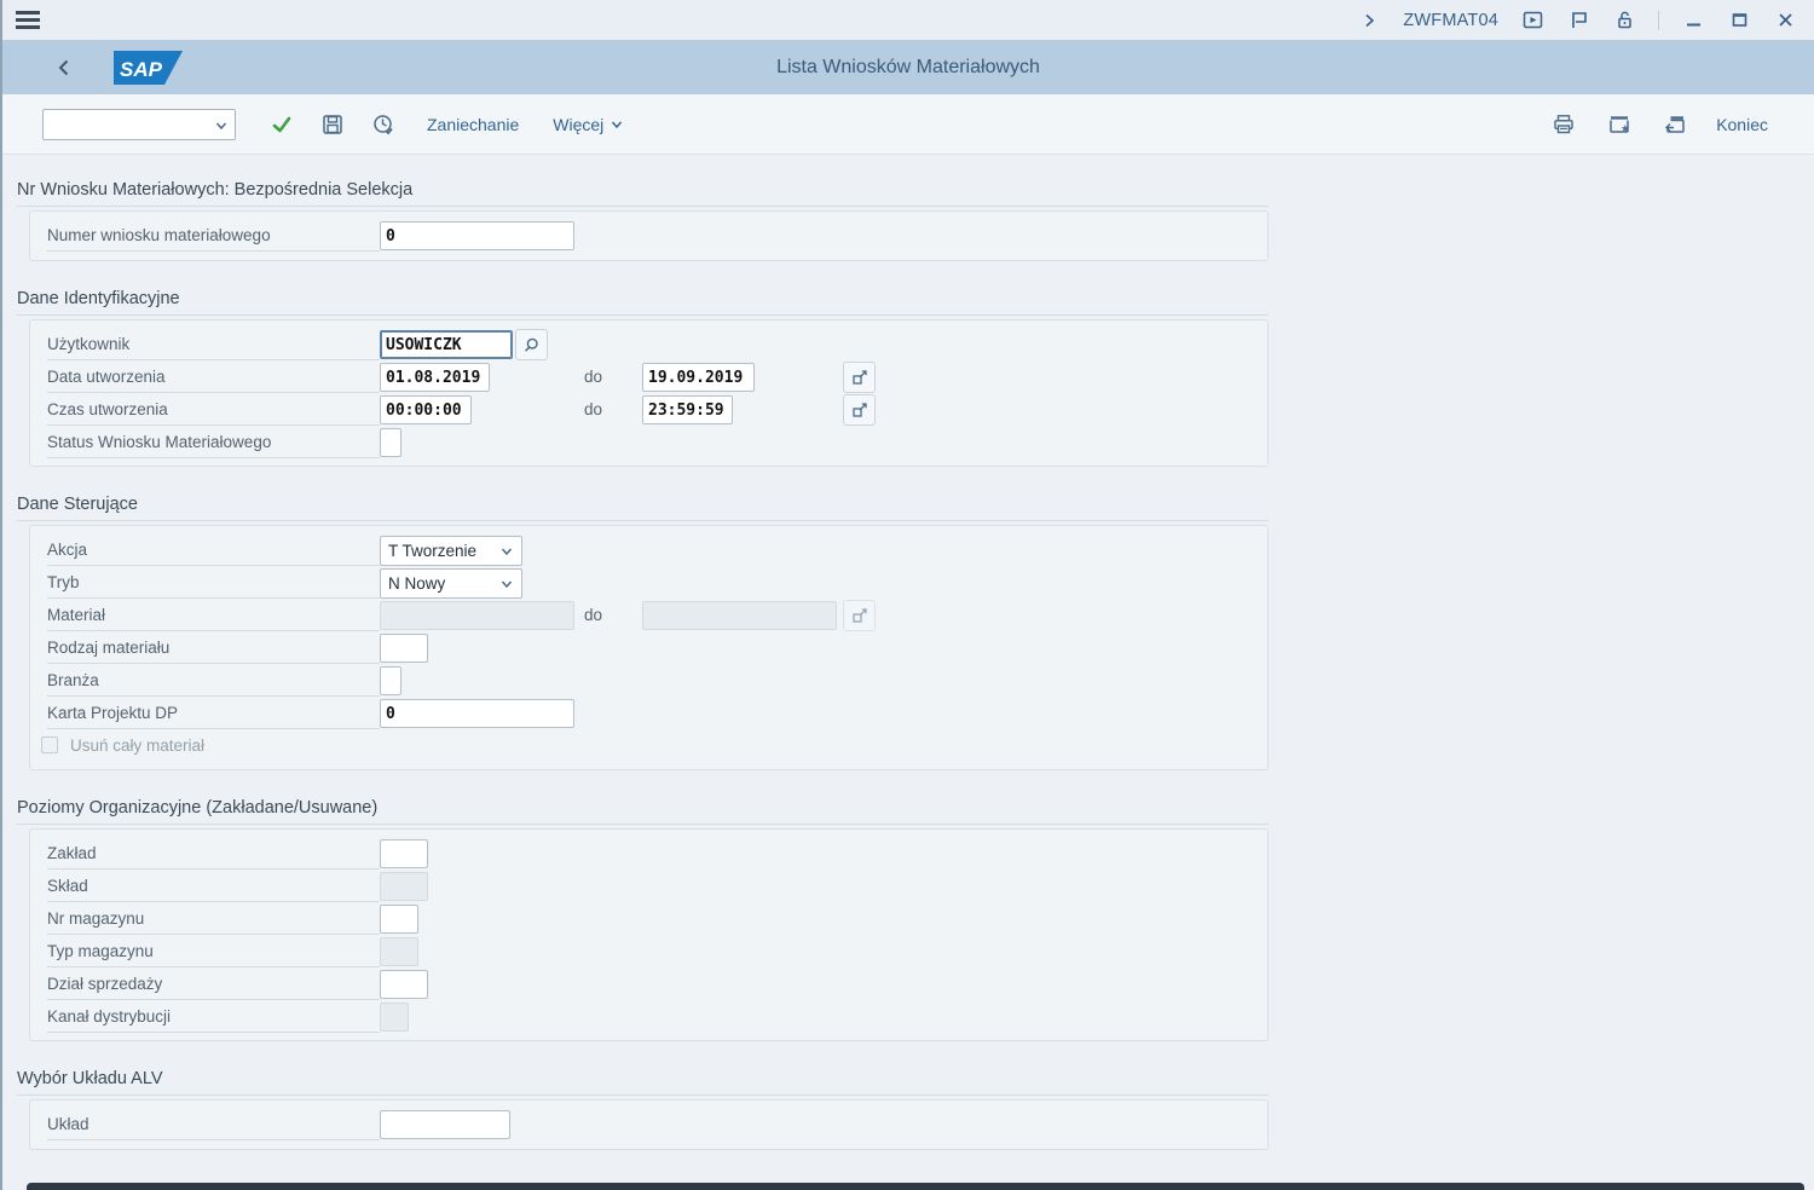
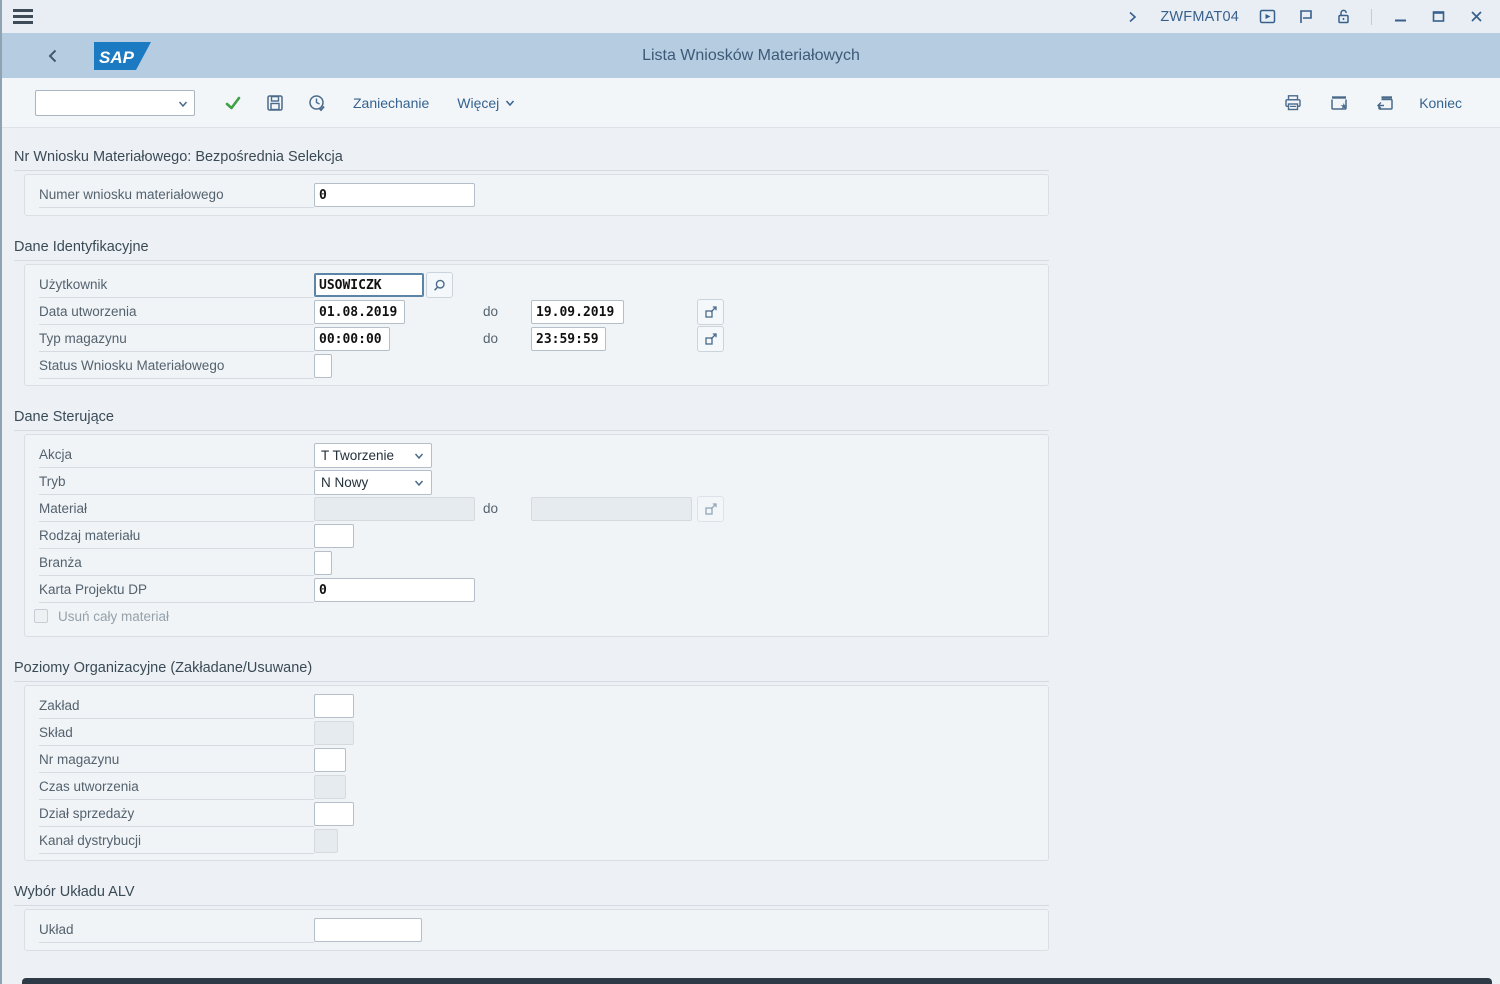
  ZWFMAT04
  SAP
  Lista Wniosków Materiałowych
  Zaniechanie
  Więcej
  ★
  Koniec
- Nr Wniosku Materiałowych: Bezpośrednia Selekcja
+ Nr Wniosku Materiałowego: Bezpośrednia Selekcja
  Numer wniosku materiałowego
  0
  Dane Identyfikacyjne
  Użytkownik
  USOWICZK
  Data utworzenia
  01.08.2019
  do
  19.09.2019
- Czas utworzenia
+ Typ magazynu
  00:00:00
  do
  23:59:59
  Status Wniosku Materiałowego
  Dane Sterujące
  Akcja
  T Tworzenie
  Tryb
  N Nowy
  Materiał
  do
  Rodzaj materiału
  Branża
  Karta Projektu DP
  0
  Usuń cały materiał
  Poziomy Organizacyjne (Zakładane/Usuwane)
  Zakład
  Skład
  Nr magazynu
- Typ magazynu
+ Czas utworzenia
  Dział sprzedaży
  Kanał dystrybucji
  Wybór Układu ALV
  Układ
